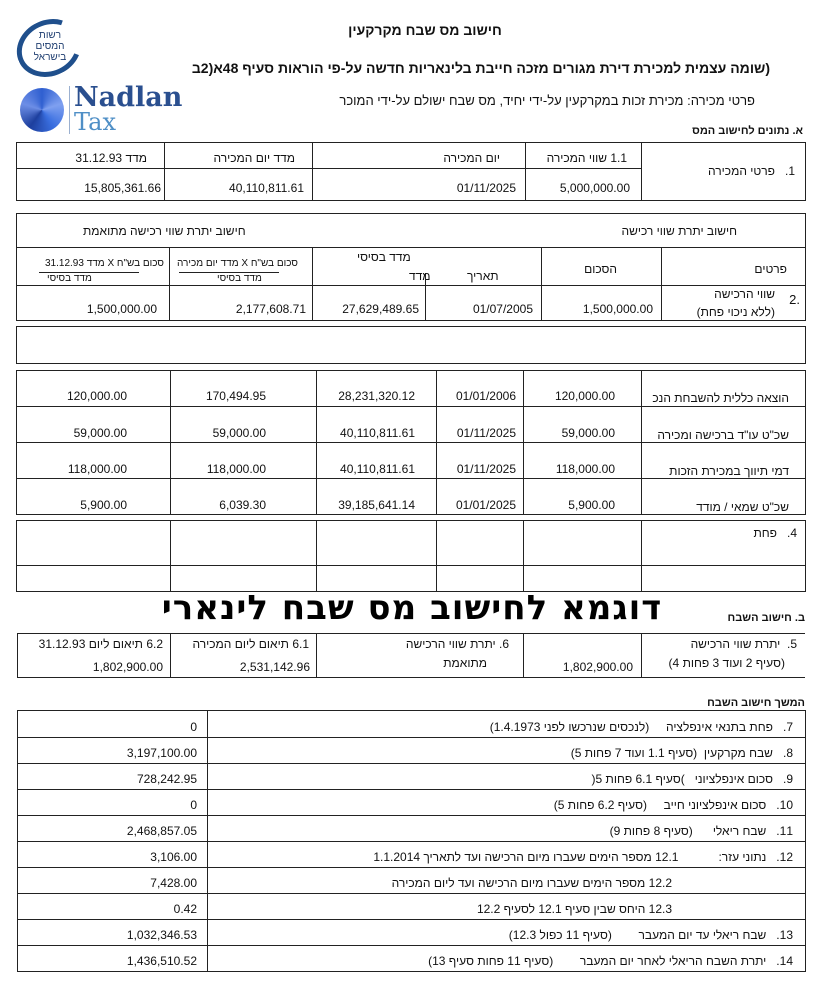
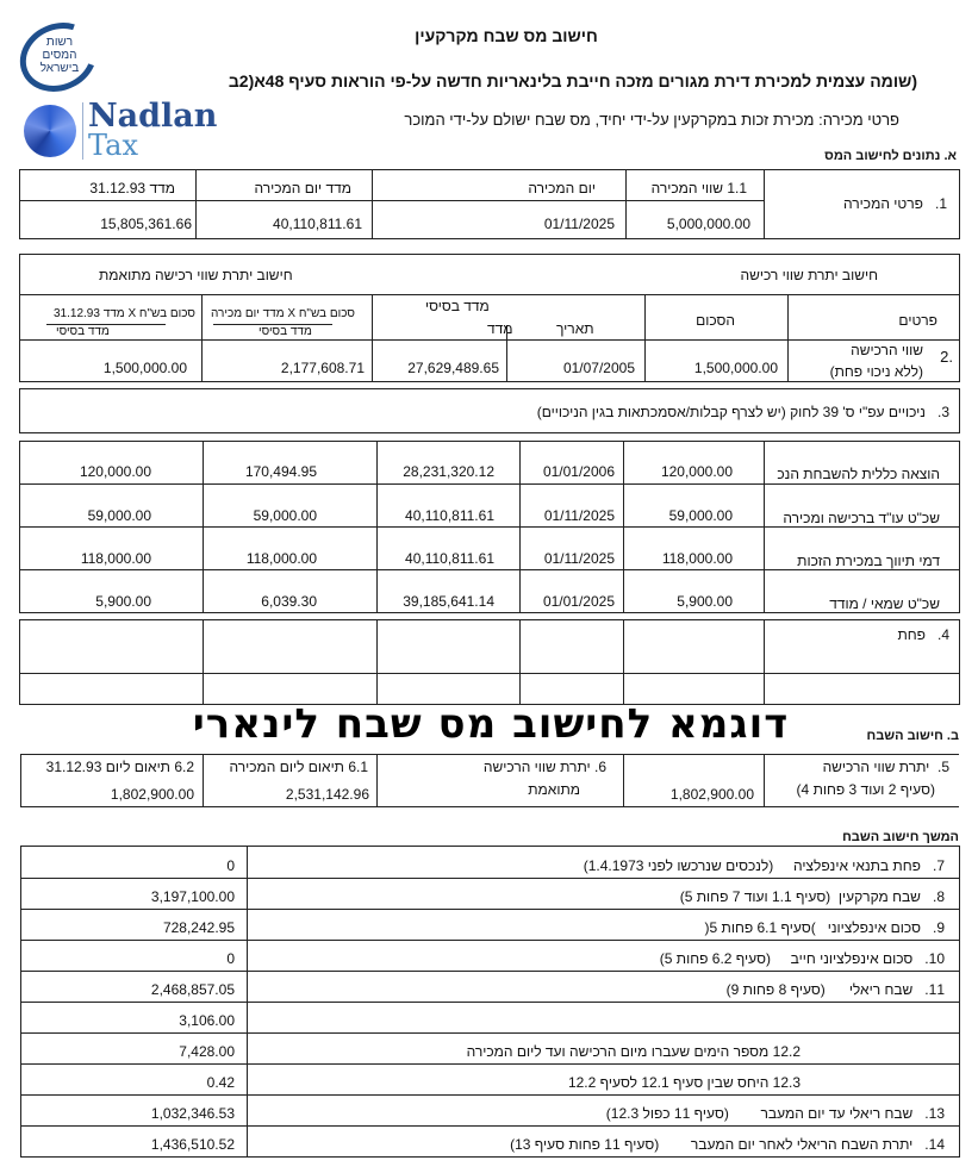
  רשות
  המסים
  בישראל
  Nadlan
  Tax
  חישוב מס שבח מקרקעין
  (שומה עצמית למכירת דירת מגורים מזכה חייבת בלינאריות חדשה על-פי הוראות סעיף 48א(2ב
  פרטי מכירה: מכירת זכות במקרקעין על-ידי יחיד, מס שבח ישולם על-ידי המוכר
  א. נתונים לחישוב המס
  1. פרטי המכירה
  1.1 שווי המכירה
  יום המכירה
  מדד יום המכירה
  מדד 31.12.93
  5,000,000.00
  01/11/2025
  40,110,811.61
  15,805,361.66
  חישוב יתרת שווי רכישה
  חישוב יתרת שווי רכישה מתואמת
  פרטים
  הסכום
  מדד בסיסי
  תאריך
  מדד
  סכום בש"ח X מדד יום מכירה
  מדד בסיסי
  סכום בש"ח X מדד 31.12.93
  מדד בסיסי
  2.
  שווי הרכישה
  (ללא ניכוי פחת)
  1,500,000.00
  01/07/2005
  27,629,489.65
  2,177,608.71
  1,500,000.00
+ 3. ניכויים עפ"י ס' 39 לחוק (יש לצרף קבלות/אסמכתאות בגין הניכויים)
  הוצאה כללית להשבחת הנכ
  120,000.00
  01/01/2006
  28,231,320.12
  170,494.95
  120,000.00
  שכ"ט עו"ד ברכישה ומכירה
  59,000.00
  01/11/2025
  40,110,811.61
  59,000.00
  59,000.00
  דמי תיווך במכירת הזכות
  118,000.00
  01/11/2025
  40,110,811.61
  118,000.00
  118,000.00
  שכ"ט שמאי / מודד
  5,900.00
  01/01/2025
  39,185,641.14
  6,039.30
  5,900.00
  4. פחת
  דוגמא לחישוב מס שבח לינארי
  ב. חישוב השבח
  5. יתרת שווי הרכישה
  (סעיף 2 ועוד 3 פחות 4)
  1,802,900.00
  6. יתרת שווי הרכישה
  מתואמת
  6.1 תיאום ליום המכירה
  2,531,142.96
  6.2 תיאום ליום 31.12.93
  1,802,900.00
  המשך חישוב השבח
  7. פחת בתנאי אינפלציה (לנכסים שנרכשו לפני 1.4.1973)
  0
  8. שבח מקרקעין (סעיף 1.1 ועוד 7 פחות 5)
  3,197,100.00
  9. סכום אינפלציוני )סעיף 6.1 פחות 5(
  728,242.95
  10. סכום אינפלציוני חייב (סעיף 6.2 פחות 5)
  0
  11. שבח ריאלי (סעיף 8 פחות 9)
  2,468,857.05
- 12. נתוני עזר: 12.1 מספר הימים שעברו מיום הרכישה ועד לתאריך 1.1.2014
  3,106.00
  12.2 מספר הימים שעברו מיום הרכישה ועד ליום המכירה
  7,428.00
  12.3 היחס שבין סעיף 12.1 לסעיף 12.2
  0.42
  13. שבח ריאלי עד יום המעבר (סעיף 11 כפול 12.3)
  1,032,346.53
  14. יתרת השבח הריאלי לאחר יום המעבר (סעיף 11 פחות סעיף 13)
  1,436,510.52
